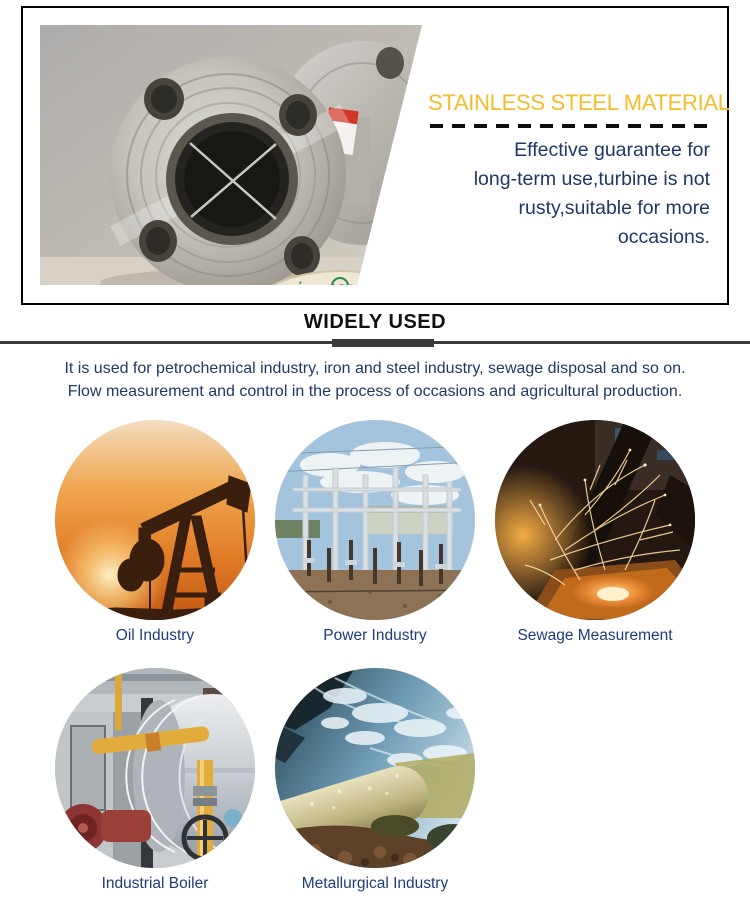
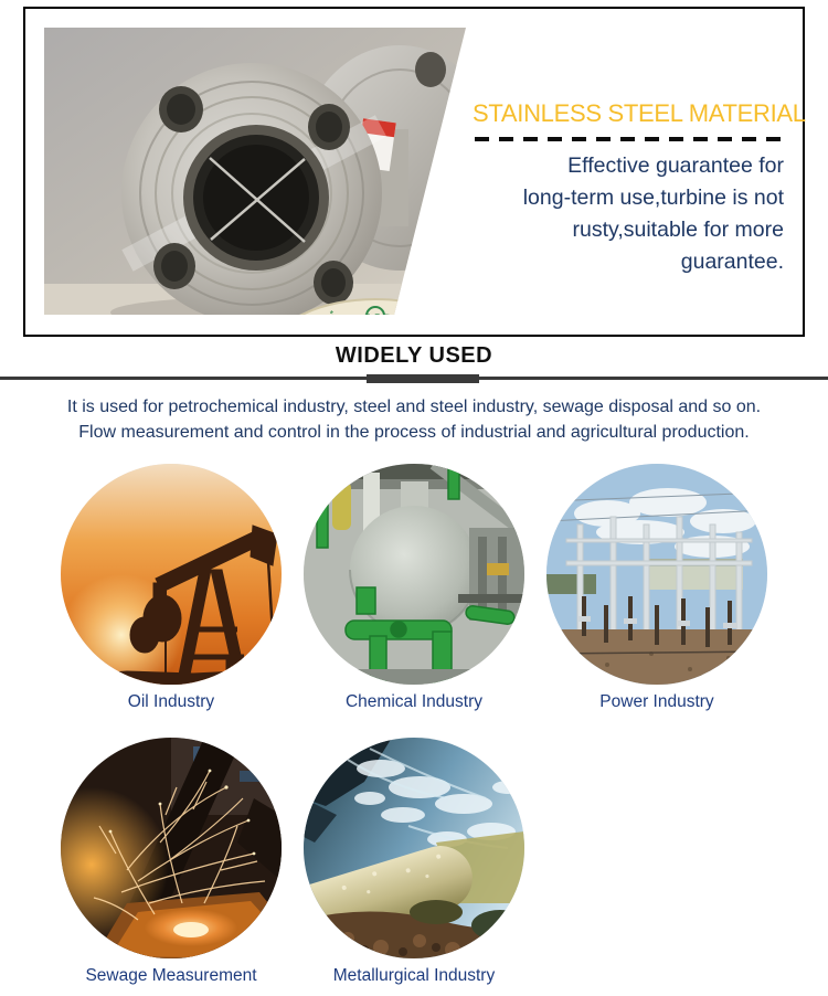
  STAINLESS STEEL MATERIAL
- Effective guarantee for long-term use,turbine is not rusty,suitable for more occasions.
+ Effective guarantee for long-term use,turbine is not rusty,suitable for more guarantee.
  WIDELY USED
- It is used for petrochemical industry, iron and steel industry, sewage disposal and so on.
+ It is used for petrochemical industry, steel and steel industry, sewage disposal and so on.
- Flow measurement and control in the process of occasions and agricultural production.
+ Flow measurement and control in the process of industrial and agricultural production.
  Oil Industry
+ Chemical Industry
  Power Industry
  Sewage Measurement
- Industrial Boiler
  Metallurgical Industry
